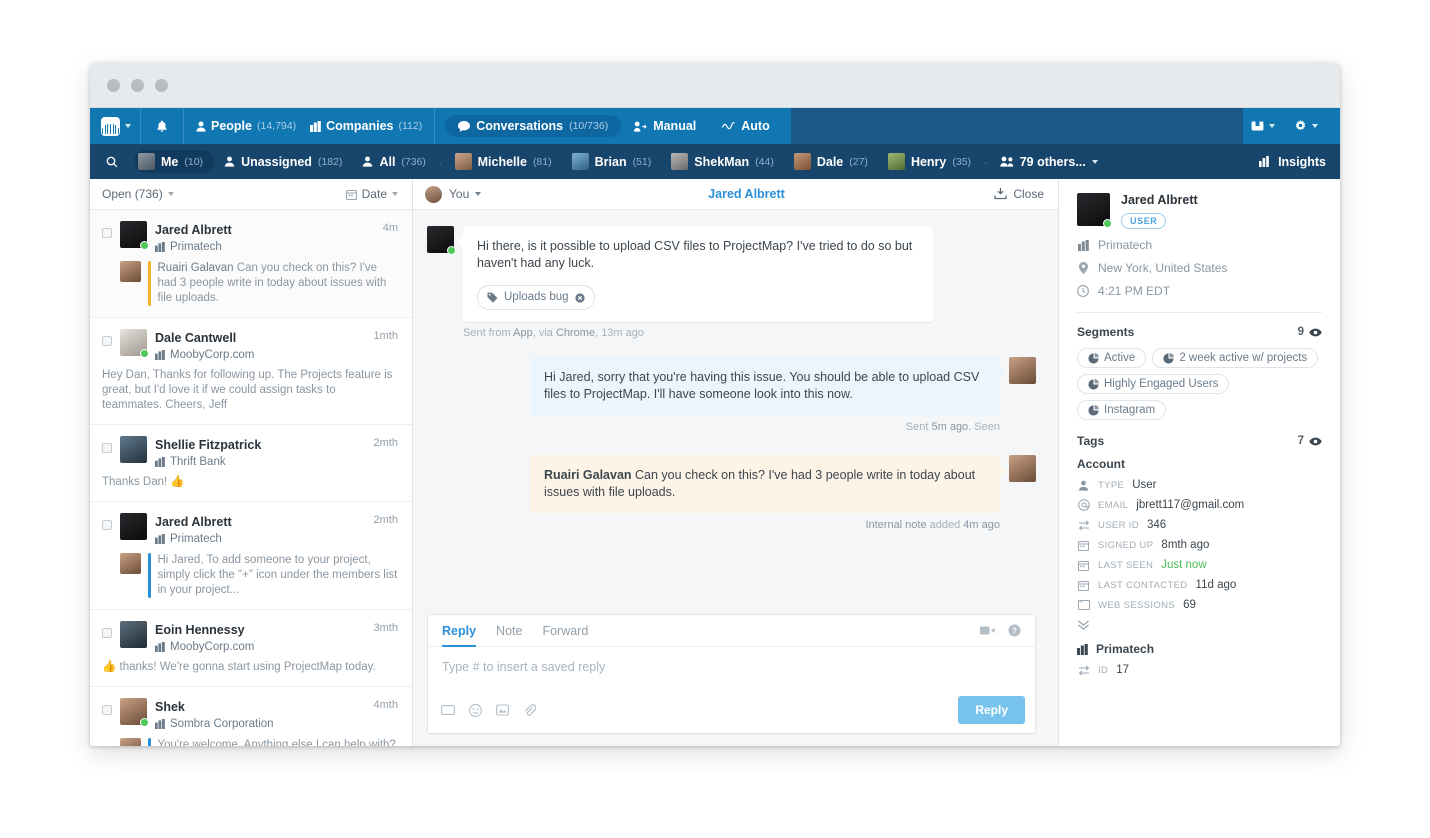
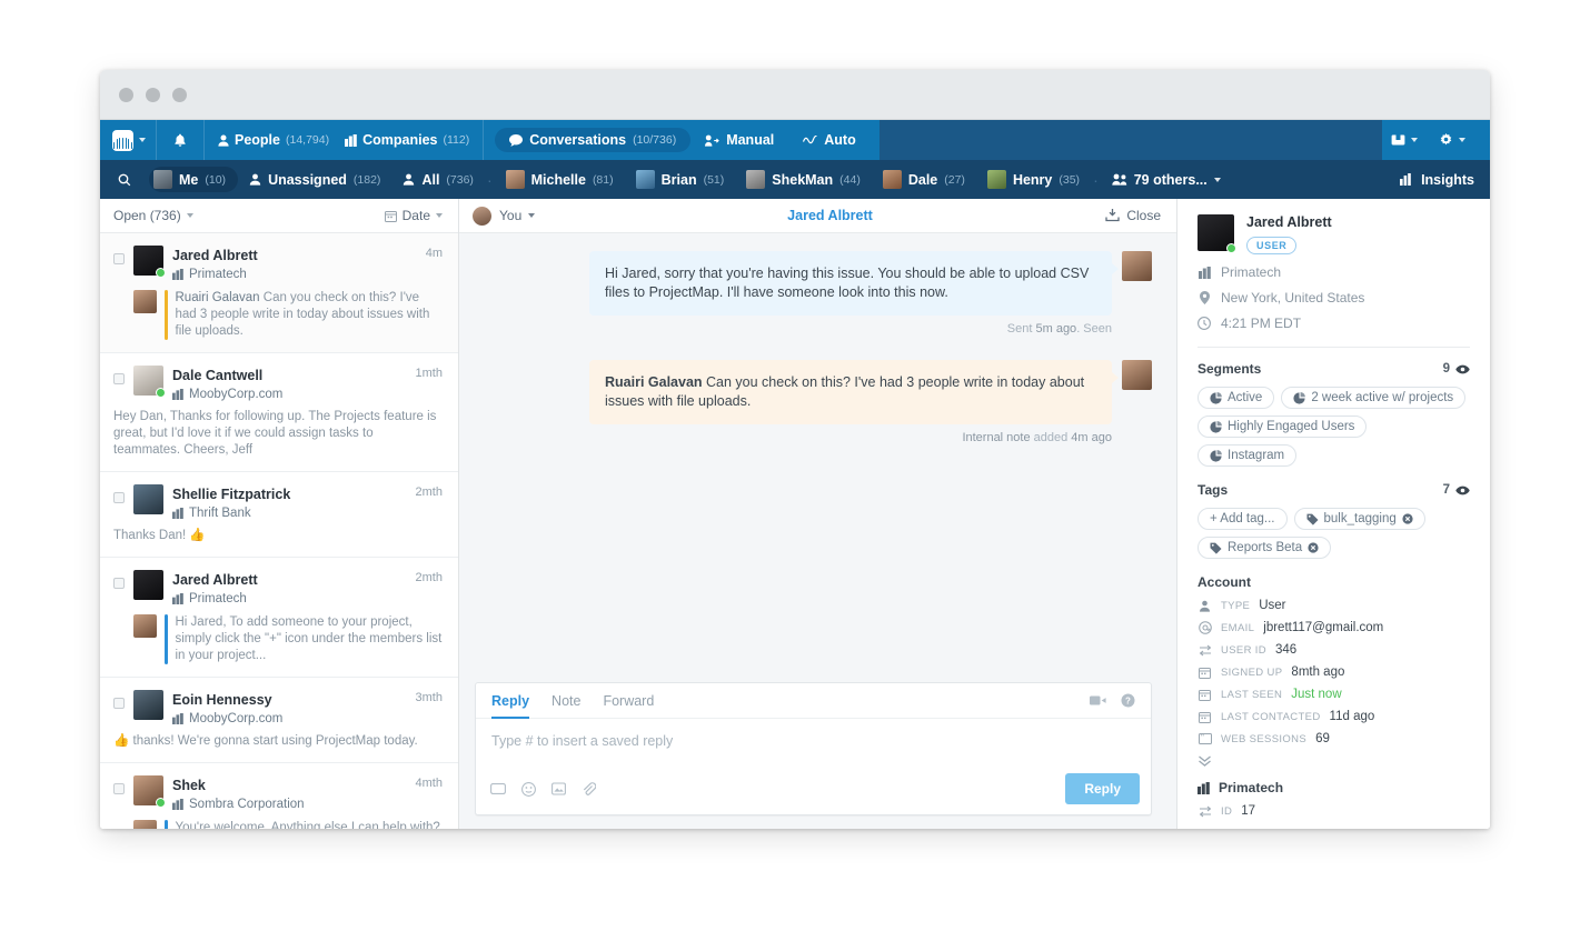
  People
  (14,794)
  Companies
  (112)
  Conversations
  (10/736)
  Manual
  Auto
  Me
  (10)
  Unassigned
  (182)
  All
  (736)
  ·
  Michelle
  (81)
  Brian
  (51)
  ShekMan
  (44)
  Dale
  (27)
  Henry
  (35)
  ·
  79 others...
  Insights
  Open (736)
  Date
  Jared Albrett
  Primatech
  4m
  Ruairi Galavan Can you check on this? I've had 3 people write in today about issues with file uploads.
  Dale Cantwell
  MoobyCorp.com
  1mth
  Hey Dan, Thanks for following up. The Projects feature is great, but I'd love it if we could assign tasks to teammates. Cheers, Jeff
  Shellie Fitzpatrick
  Thrift Bank
  2mth
  Thanks Dan! 👍
  Jared Albrett
  Primatech
  2mth
  Hi Jared, To add someone to your project, simply click the "+" icon under the members list in your project...
  Eoin Hennessy
  MoobyCorp.com
  3mth
  👍 thanks! We're gonna start using ProjectMap today.
  Shek
  Sombra Corporation
  4mth
  You're welcome. Anything else I can help with?
  You
  Jared Albrett
  Close
- Hi there, is it possible to upload CSV files to ProjectMap? I've tried to do so but haven't had any luck.
- Uploads bug
- Sent from App, via Chrome, 13m ago
  Hi Jared, sorry that you're having this issue. You should be able to upload CSV files to ProjectMap. I'll have someone look into this now.
  Sent 5m ago. Seen
  Ruairi Galavan Can you check on this? I've had 3 people write in today about issues with file uploads.
  Internal note added 4m ago
  Reply
  Note
  Forward
  ?
  Type # to insert a saved reply
  Reply
  Jared Albrett
  USER
  Primatech
  New York, United States
  4:21 PM EDT
  Segments
  9
  Active
  2 week active w/ projects
  Highly Engaged Users
  Instagram
  Tags
  7
+ + Add tag...
+ bulk_tagging
+ Reports Beta
  Account
  TYPE
  User
  EMAIL
  jbrett117@gmail.com
  USER ID
  346
  SIGNED UP
  8mth ago
  LAST SEEN
  Just now
  LAST CONTACTED
  11d ago
  WEB SESSIONS
  69
  Primatech
  ID
  17
